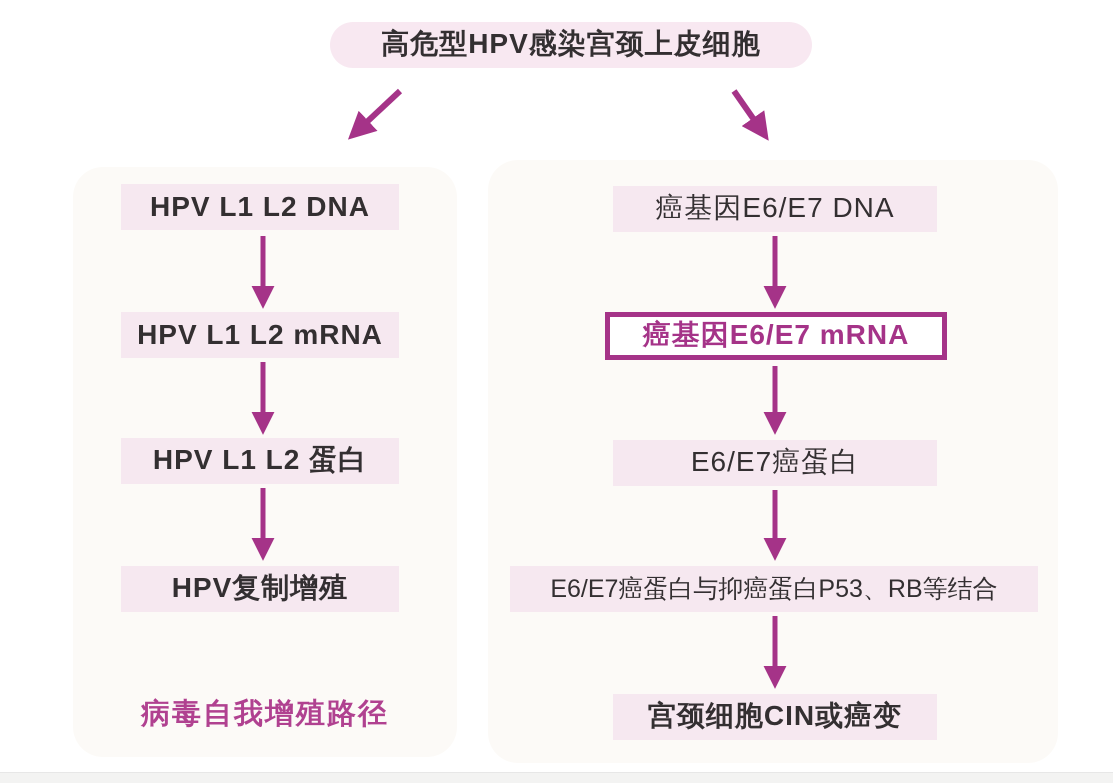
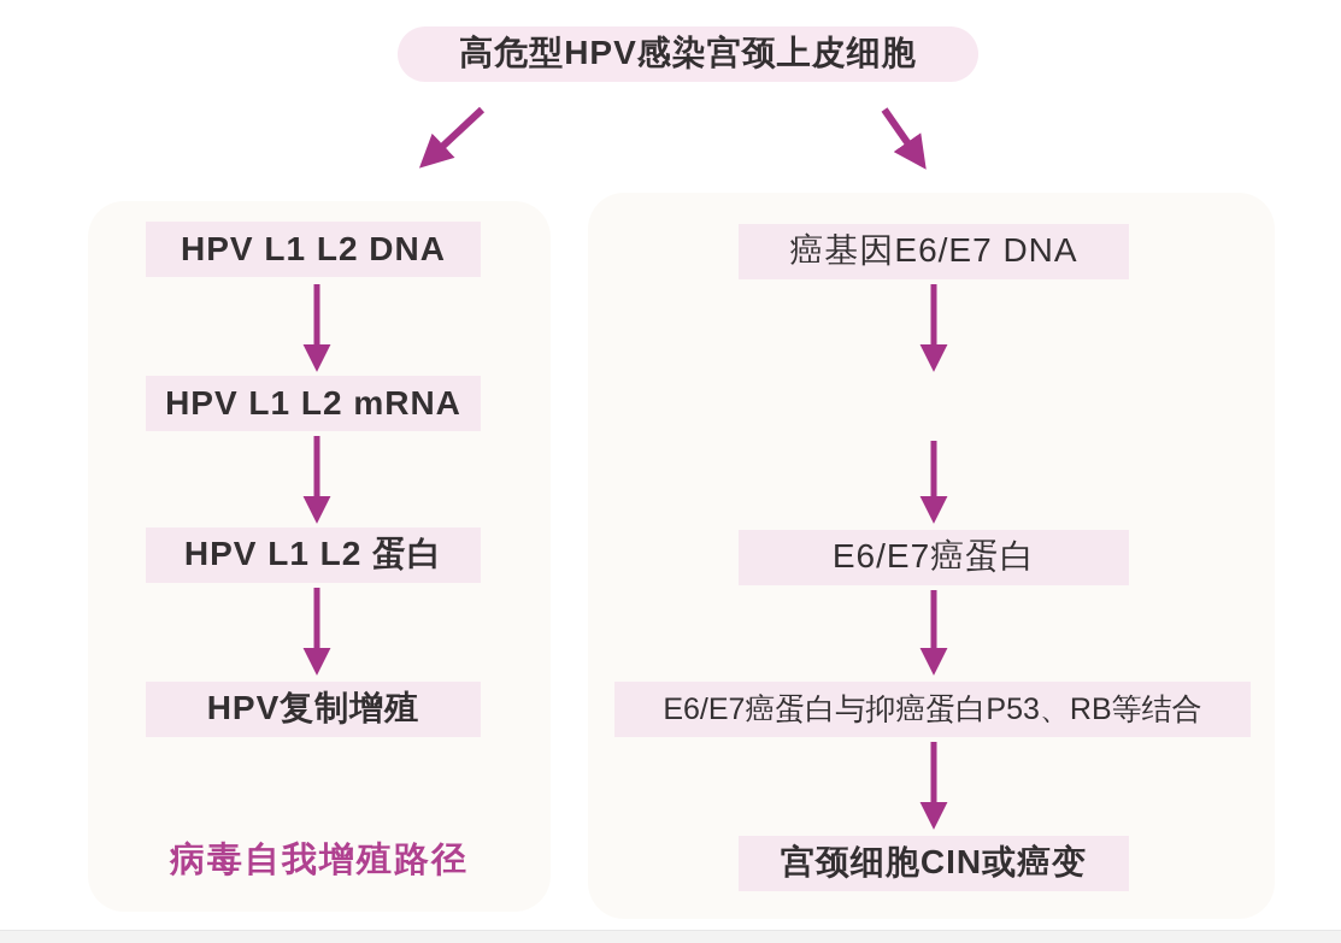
  高危型HPV感染宫颈上皮细胞
  HPV L1 L2 DNA
  HPV L1 L2 mRNA
  HPV L1 L2 蛋白
  HPV复制增殖
  病毒自我增殖路径
  癌基因E6/E7 DNA
- 癌基因E6/E7 mRNA
  E6/E7癌蛋白
  E6/E7癌蛋白与抑癌蛋白P53、RB等结合
  宫颈细胞CIN或癌变
